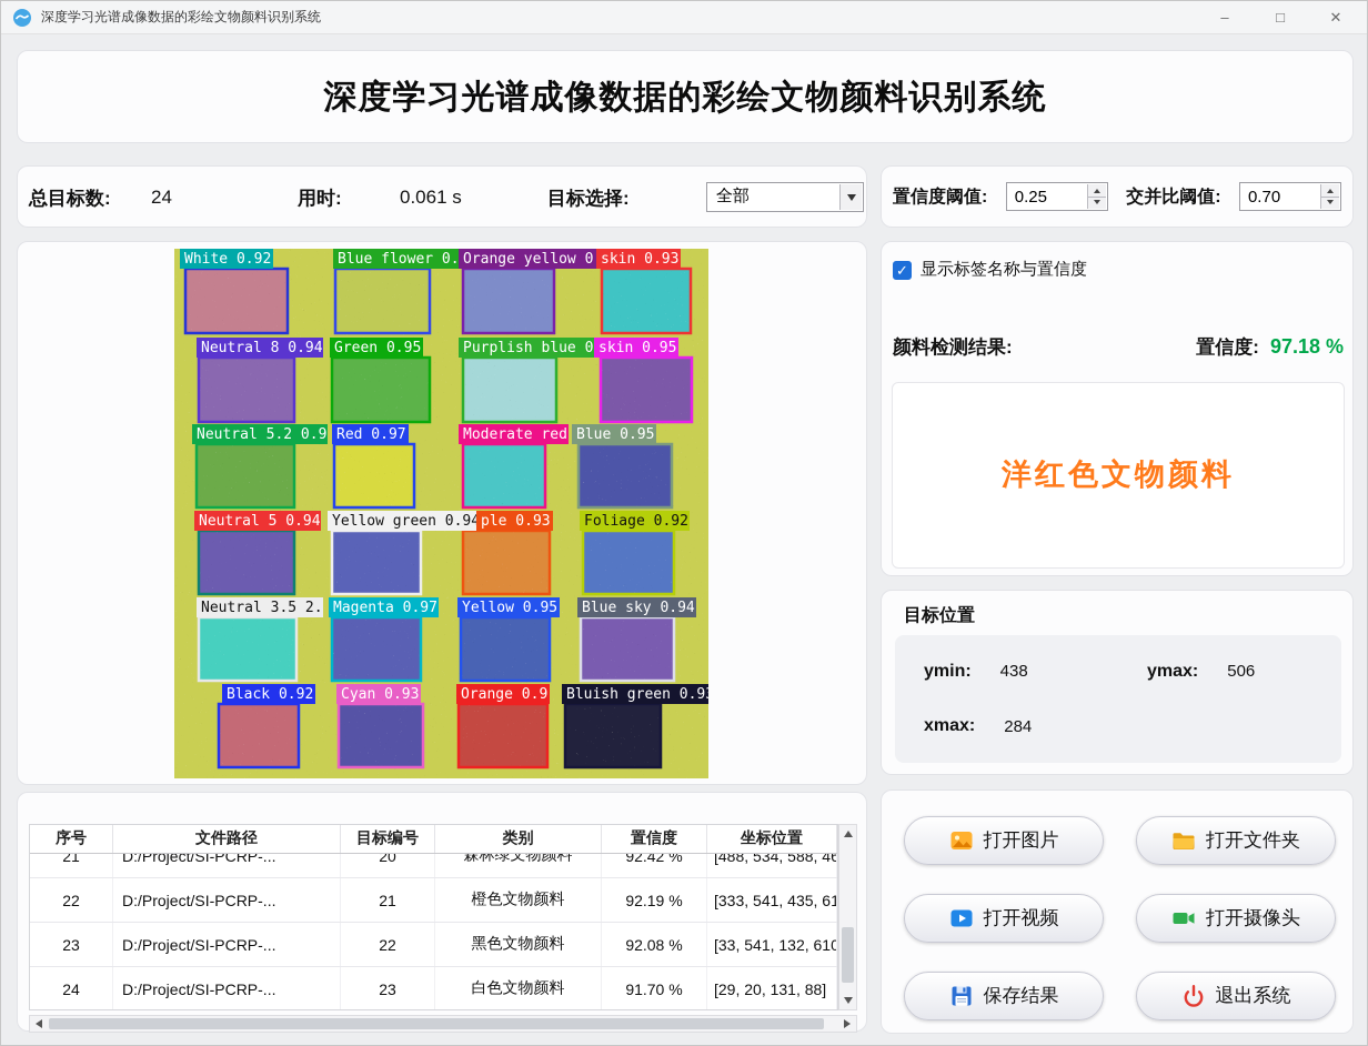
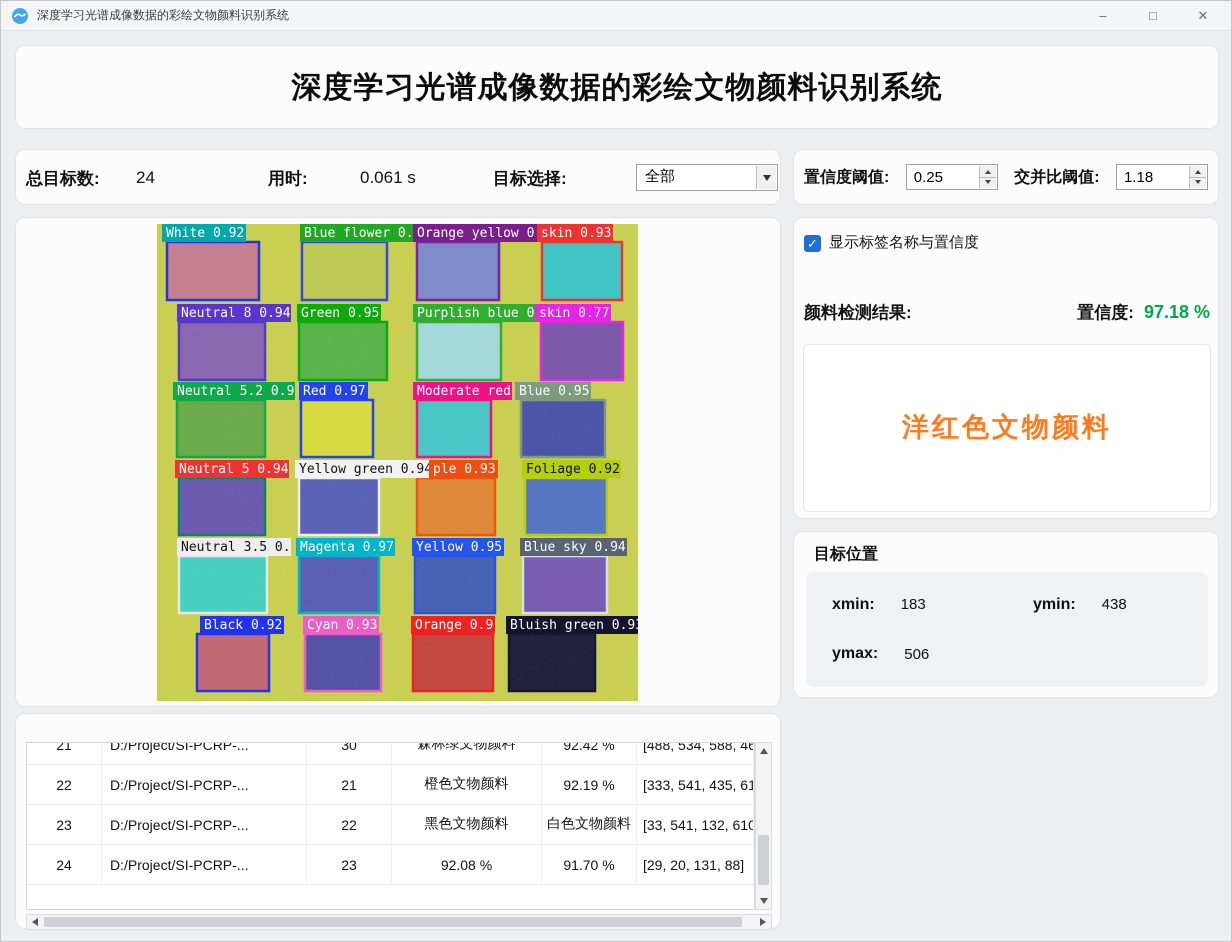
  深度学习光谱成像数据的彩绘文物颜料识别系统
  –
  □
  ✕
  深度学习光谱成像数据的彩绘文物颜料识别系统
  总目标数:
  24
  用时:
  0.061 s
  目标选择:
  全部
  置信度阈值:
  0.25
  交并比阈值:
- 0.70
+ 1.18
  White 0.92
  Blue flower 0.
  Orange yellow 0
  skin 0.93
  Neutral 8 0.94
  Green 0.95
  Purplish blue 0
- skin 0.95
+ skin 0.77
  Neutral 5.2 0.9
  Red 0.97
  Moderate red
  Blue 0.95
  Neutral 5 0.94
  Yellow green 0.94
  ple 0.93
  Foliage 0.92
- Neutral 3.5 2.
+ Neutral 3.5 0.
  Magenta 0.97
  Yellow 0.95
  Blue sky 0.94
  Black 0.92
  Cyan 0.93
  Orange 0.9
  Bluish green 0.9
  显示标签名称与置信度
  颜料检测结果:
  置信度:
  97.18 %
  洋红色文物颜料
  目标位置
+ xmin:
+ 183
  ymin:
  438
  ymax:
  506
- xmax:
- 284
- 打开图片
- 打开文件夹
- 打开视频
- 打开摄像头
- 保存结果
- 退出系统
- 序号
- 文件路径
- 目标编号
- 类别
- 置信度
- 坐标位置
  21
  D:/Project/SI-PCRP-...
- 20
+ 30
  森林绿文物颜料
  92.42 %
  [488, 534, 588, 46
  22
  D:/Project/SI-PCRP-...
  21
  橙色文物颜料
  92.19 %
  [333, 541, 435, 61
  23
  D:/Project/SI-PCRP-...
  22
  黑色文物颜料
- 92.08 %
+ 白色文物颜料
  [33, 541, 132, 610
  24
  D:/Project/SI-PCRP-...
  23
- 白色文物颜料
+ 92.08 %
  91.70 %
  [29, 20, 131, 88]
